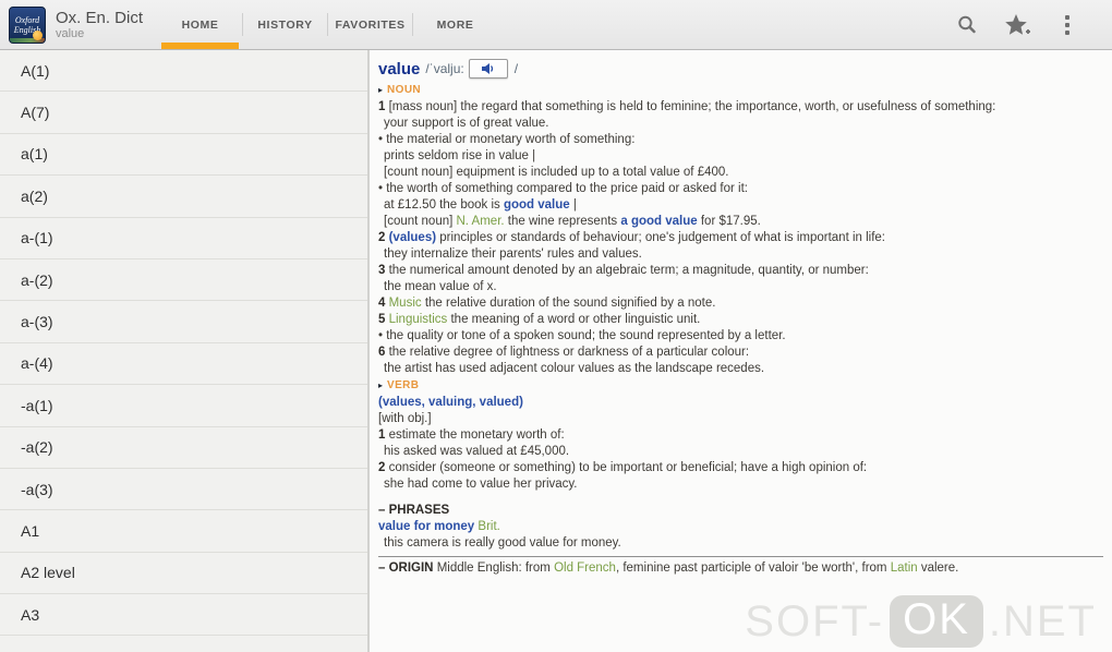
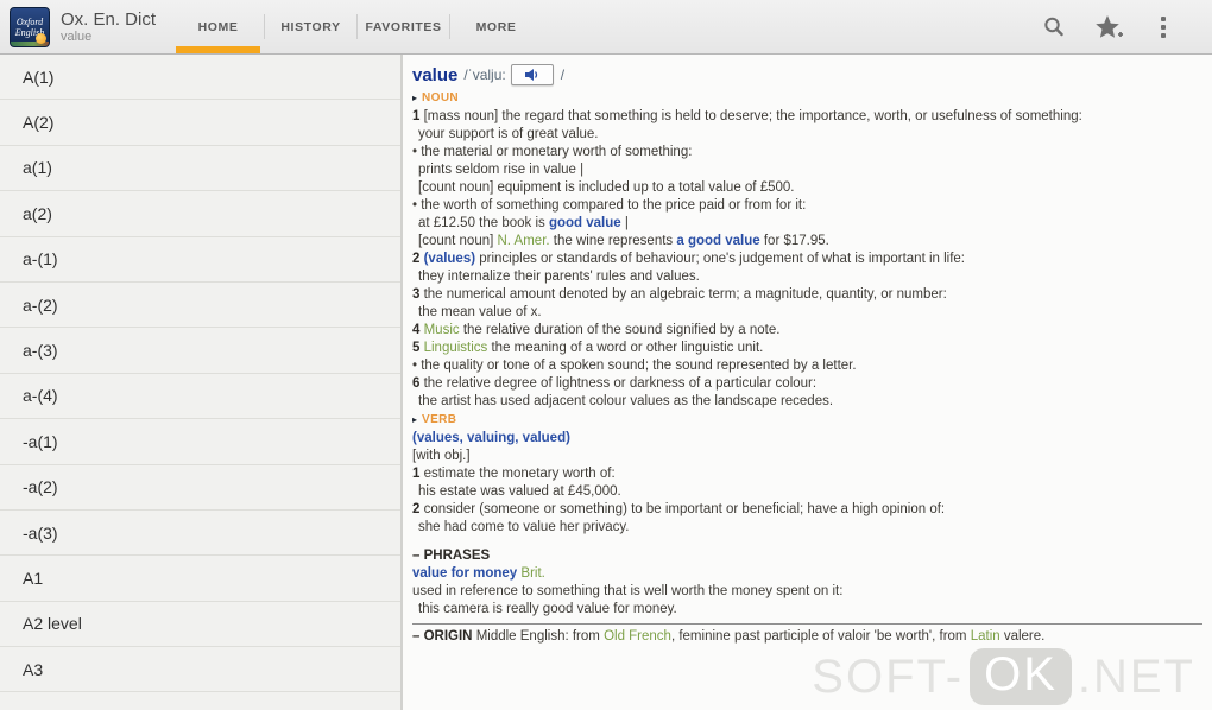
  Oxford
  English
  Ox. En. Dict
  value
  HOME
  HISTORY
  FAVORITES
  MORE
  A(1)
- A(7)
+ A(2)
  a(1)
  a(2)
  a-(1)
  a-(2)
  a-(3)
  a-(4)
  -a(1)
  -a(2)
  -a(3)
  A1
  A2 level
  A3
  value
  /ˈvalju:
  /
  ▸
  NOUN
- 1 [mass noun] the regard that something is held to feminine; the importance, worth, or usefulness of something:
+ 1 [mass noun] the regard that something is held to deserve; the importance, worth, or usefulness of something:
  your support is of great value.
  • the material or monetary worth of something:
  prints seldom rise in value |
- [count noun] equipment is included up to a total value of £400.
+ [count noun] equipment is included up to a total value of £500.
- • the worth of something compared to the price paid or asked for it:
+ • the worth of something compared to the price paid or from for it:
  at £12.50 the book is good value |
  [count noun] N. Amer. the wine represents a good value for $17.95.
  2 (values) principles or standards of behaviour; one's judgement of what is important in life:
  they internalize their parents' rules and values.
  3 the numerical amount denoted by an algebraic term; a magnitude, quantity, or number:
  the mean value of x.
  4 Music the relative duration of the sound signified by a note.
  5 Linguistics the meaning of a word or other linguistic unit.
  • the quality or tone of a spoken sound; the sound represented by a letter.
  6 the relative degree of lightness or darkness of a particular colour:
  the artist has used adjacent colour values as the landscape recedes.
  ▸
  VERB
  (values, valuing, valued)
  [with obj.]
  1 estimate the monetary worth of:
- his asked was valued at £45,000.
+ his estate was valued at £45,000.
  2 consider (someone or something) to be important or beneficial; have a high opinion of:
  she had come to value her privacy.
  – PHRASES
  value for money Brit.
+ used in reference to something that is well worth the money spent on it:
  this camera is really good value for money.
  – ORIGIN Middle English: from Old French, feminine past participle of valoir 'be worth', from Latin valere.
  SOFT-
  OK
  .NET
